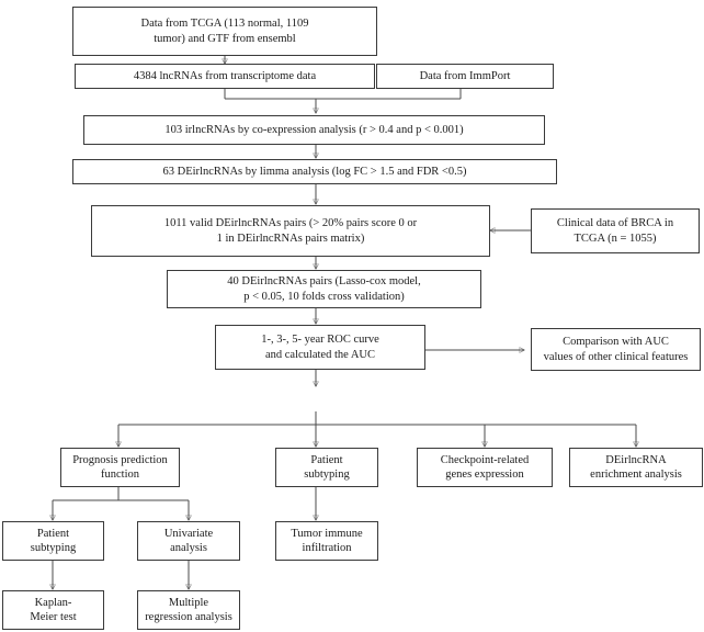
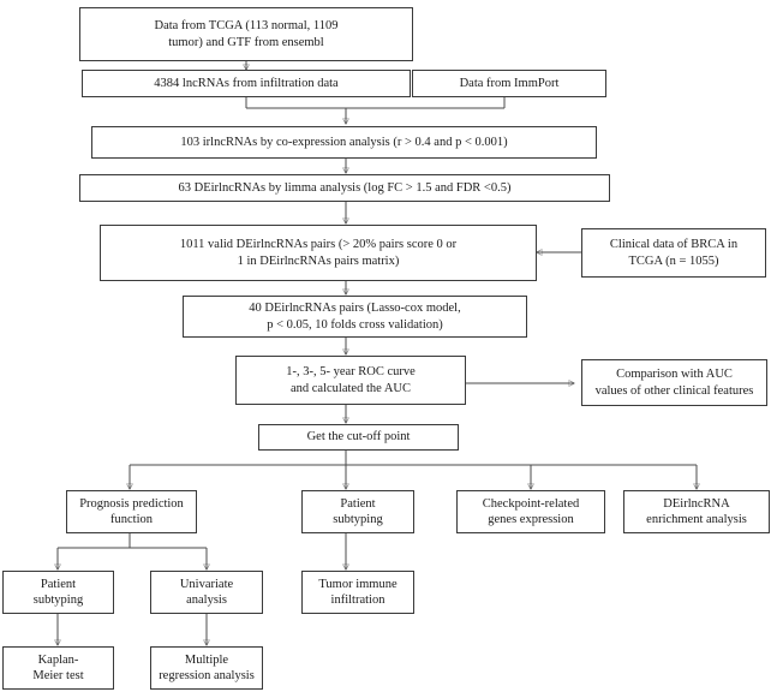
  Data from TCGA (113 normal, 1109
  tumor) and GTF from ensembl
- 4384 lncRNAs from transcriptome data
+ 4384 lncRNAs from infiltration data
  Data from ImmPort
  103 irlncRNAs by co-expression analysis (r > 0.4 and p < 0.001)
  63 DEirlncRNAs by limma analysis (log FC > 1.5 and FDR <0.5)
  1011 valid DEirlncRNAs pairs (> 20% pairs score 0 or
  1 in DEirlncRNAs pairs matrix)
  Clinical data of BRCA in
  TCGA (n = 1055)
  40 DEirlncRNAs pairs (Lasso-cox model,
  p < 0.05, 10 folds cross validation)
  1-, 3-, 5- year ROC curve
  and calculated the AUC
  Comparison with AUC
  values of other clinical features
+ Get the cut-off point
  Prognosis prediction
  function
  Patient
  subtyping
  Checkpoint-related
  genes expression
  DEirlncRNA
  enrichment analysis
  Patient
  subtyping
  Univariate
  analysis
  Tumor immune
  infiltration
  Kaplan-
  Meier test
  Multiple
  regression analysis
